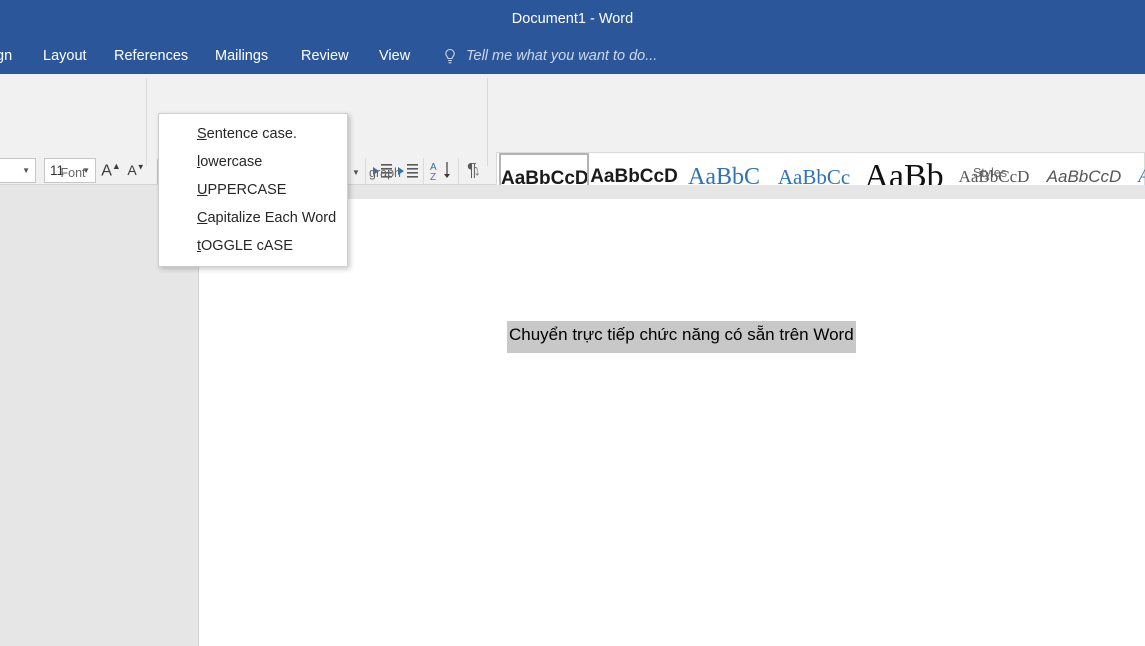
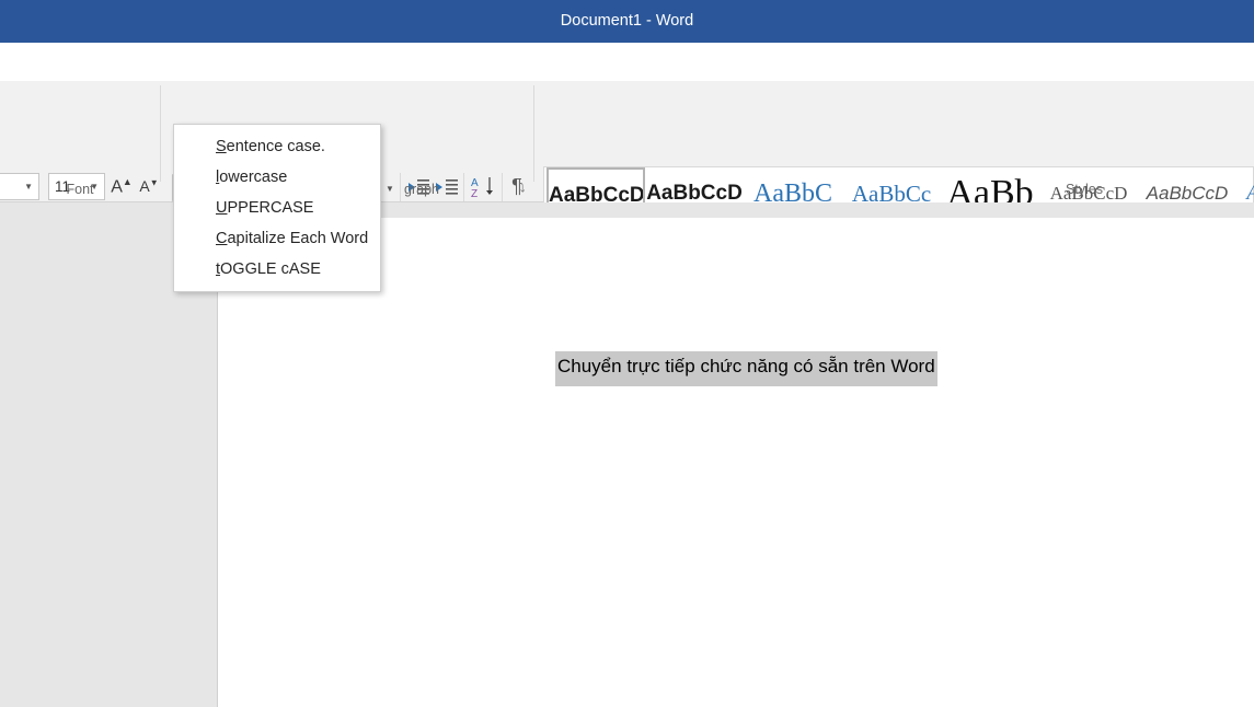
  Document1 - Word
- gn
- Layout
- References
- Mailings
- Review
- View
- Tell me what you want to do...
  ▼
  11
  ▼
  A▲
  A▼
  Font
  ▼
  A
  Z
  ¶
  graph
  ⤵
  AaBbCcD
  AaBbCcD
  AaBbC
  AaBbCc
  AaBb
  AaBbCcD
  AaBbCcD
  A
  Styles
  Chuyển trực tiếp chức năng có sẵn trên Word
  Sentence case.
  lowercase
  UPPERCASE
  Capitalize Each Word
  tOGGLE cASE
